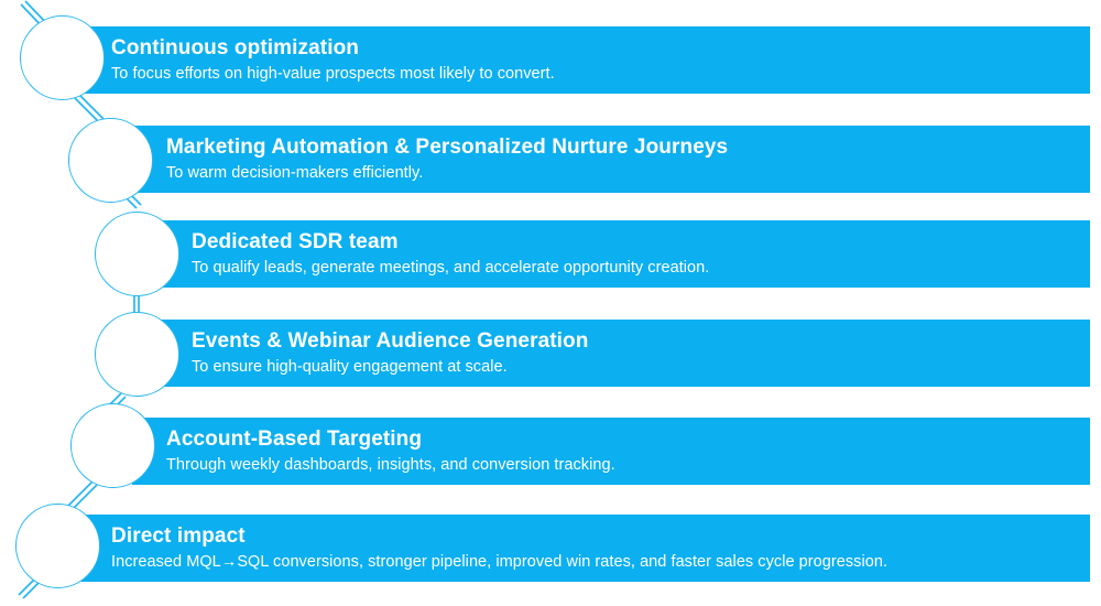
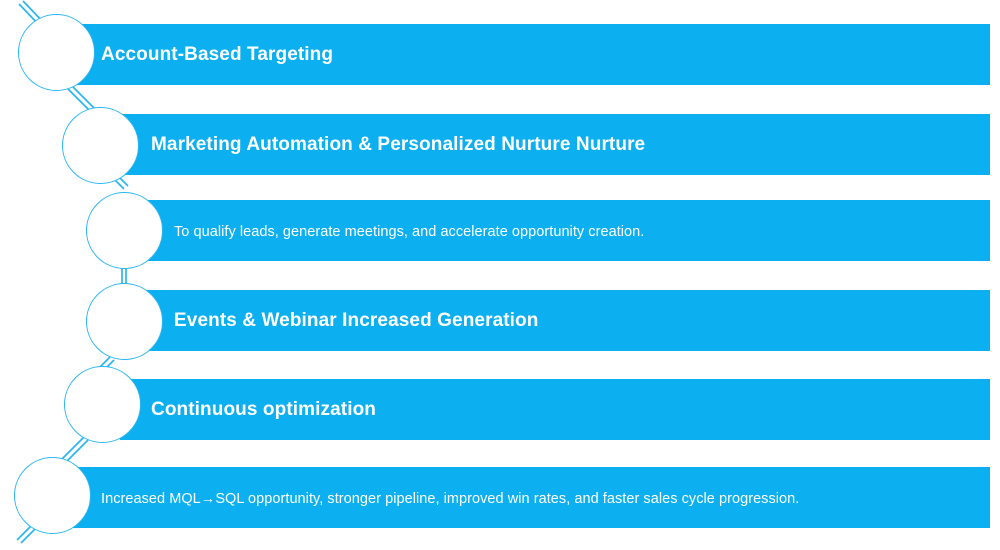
- Continuous optimization
+ Account-Based Targeting
- To focus efforts on high-value prospects most likely to convert.
- Marketing Automation & Personalized Nurture Journeys
+ Marketing Automation & Personalized Nurture Nurture
- To warm decision-makers efficiently.
- Dedicated SDR team
  To qualify leads, generate meetings, and accelerate opportunity creation.
- Events & Webinar Audience Generation
+ Events & Webinar Increased Generation
- To ensure high-quality engagement at scale.
- Account-Based Targeting
+ Continuous optimization
- Through weekly dashboards, insights, and conversion tracking.
- Direct impact
- Increased MQL→SQL conversions, stronger pipeline, improved win rates, and faster sales cycle progression.
+ Increased MQL→SQL opportunity, stronger pipeline, improved win rates, and faster sales cycle progression.
